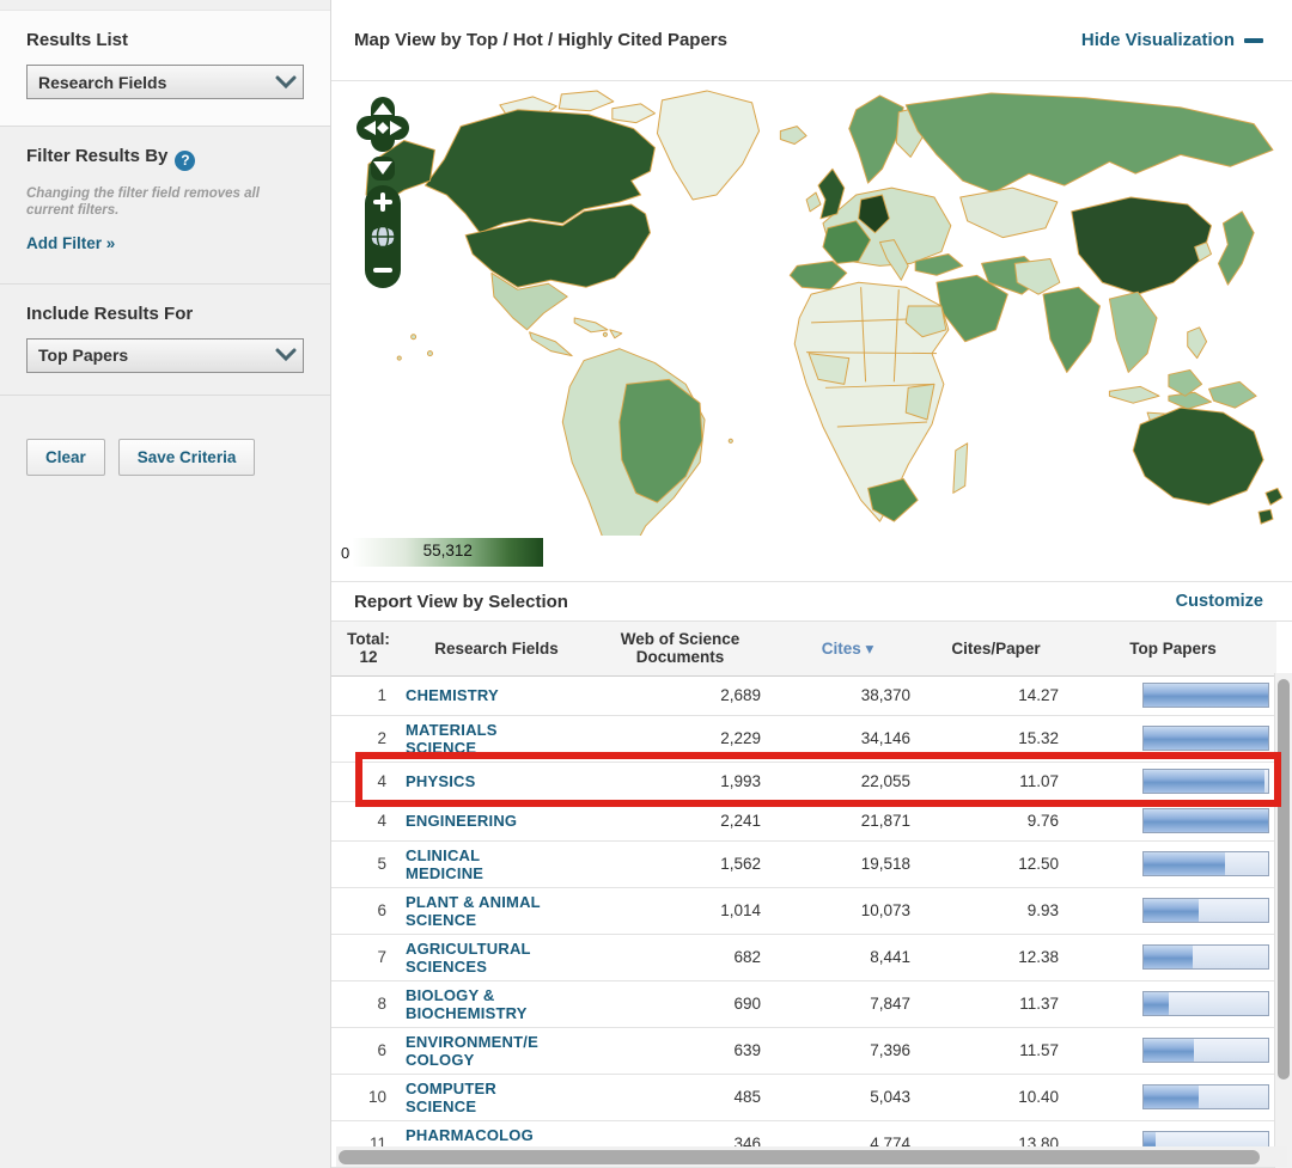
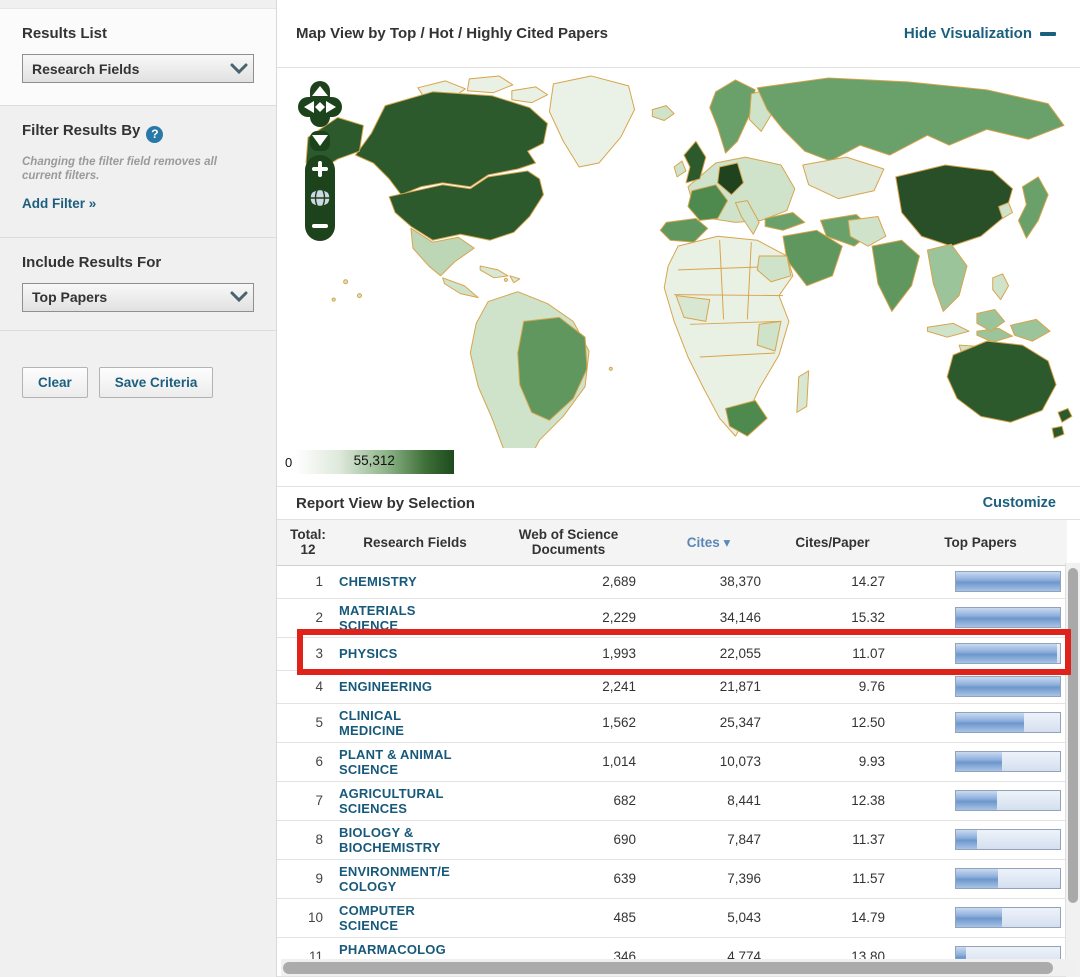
  Results List
  Research Fields
  Filter Results By ?
  Changing the filter field removes all current filters.
  Add Filter »
  Include Results For
  Top Papers
  Clear
  Save Criteria
  Map View by Top / Hot / Highly Cited Papers
  Hide Visualization
  0
  55,312
  Report View by Selection
  Customize
  Total: 12	Research Fields	Web of Science Documents	Cites ▾	Cites/Paper	Top Papers
  1	CHEMISTRY	2,689	38,370	14.27
  2	MATERIALS SCIENCE	2,229	34,146	15.32
- 4	PHYSICS	1,993	22,055	11.07
+ 3	PHYSICS	1,993	22,055	11.07
  4	ENGINEERING	2,241	21,871	9.76
- 5	CLINICAL MEDICINE	1,562	19,518	12.50
+ 5	CLINICAL MEDICINE	1,562	25,347	12.50
  6	PLANT & ANIMAL SCIENCE	1,014	10,073	9.93
  7	AGRICULTURAL SCIENCES	682	8,441	12.38
  8	BIOLOGY & BIOCHEMISTRY	690	7,847	11.37
- 6	ENVIRONMENT/E COLOGY	639	7,396	11.57
+ 9	ENVIRONMENT/E COLOGY	639	7,396	11.57
- 10	COMPUTER SCIENCE	485	5,043	10.40
+ 10	COMPUTER SCIENCE	485	5,043	14.79
  11	PHARMACOLOG	346	4,774	13.80
